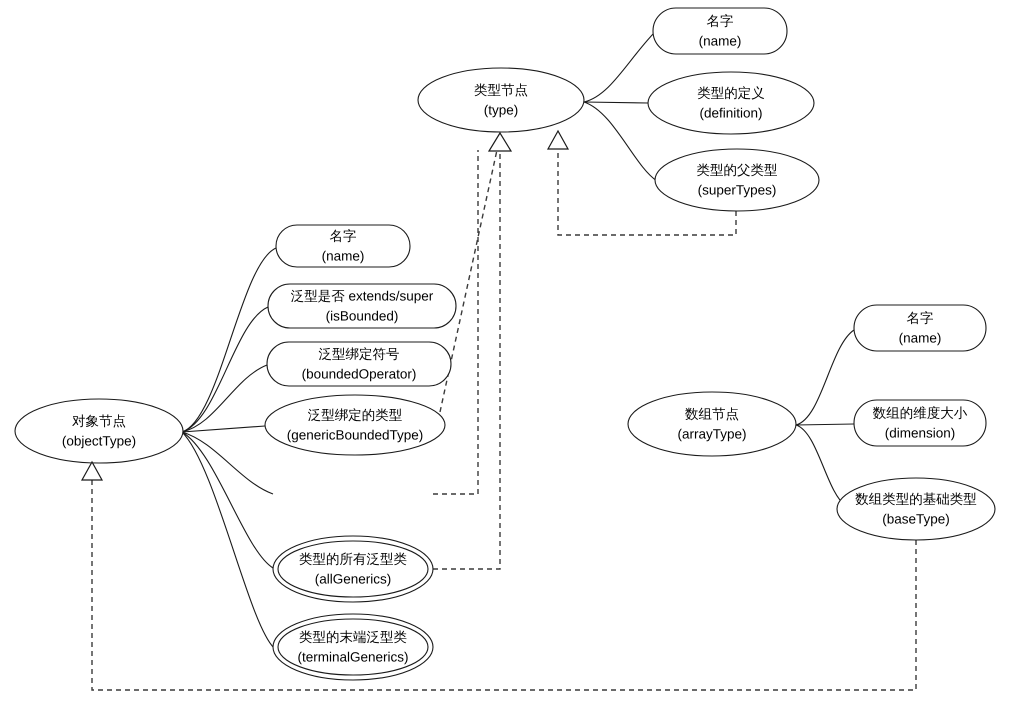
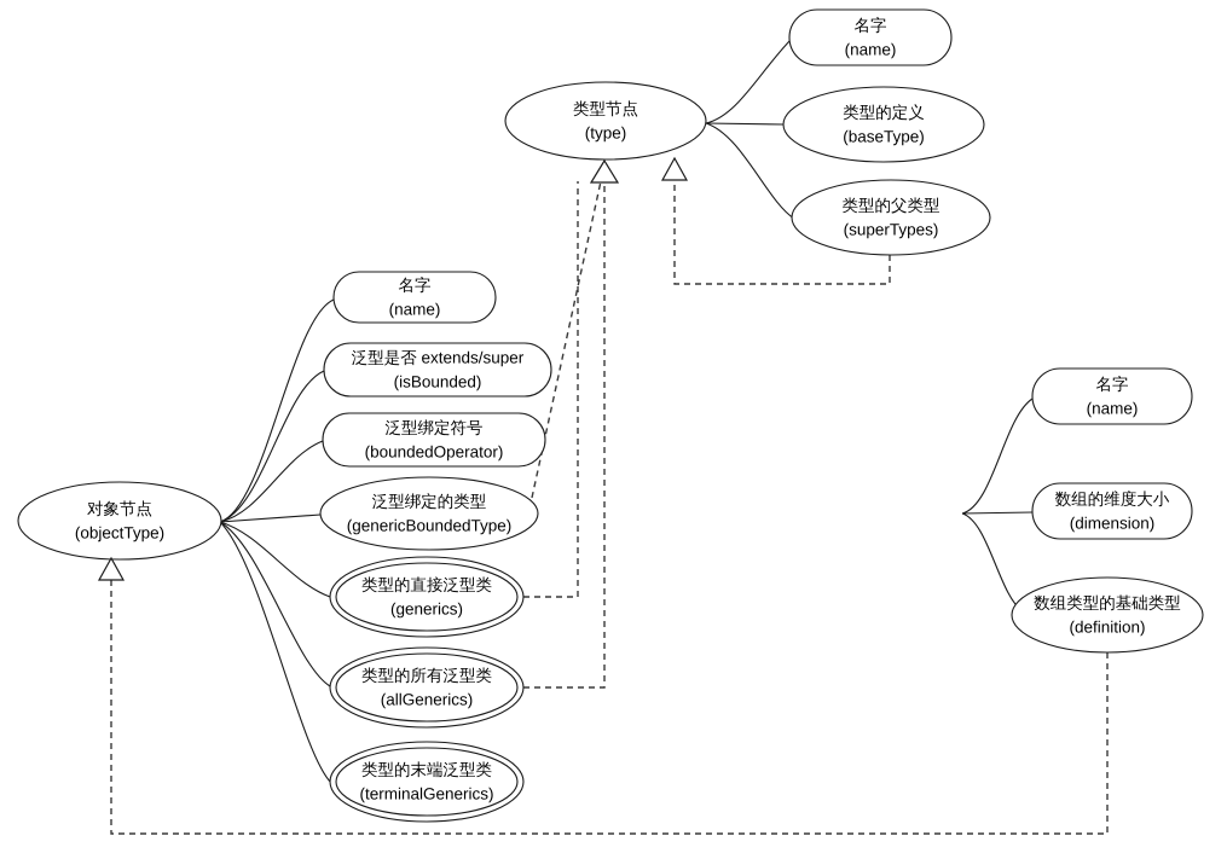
  类型节点
  (type)
  对象节点
  (objectType)
- 数组节点
- (arrayType)
  名字
  (name)
  类型的定义
- (definition)
+ (baseType)
  类型的父类型
  (superTypes)
  名字
  (name)
  泛型是否 extends/super
  (isBounded)
  泛型绑定符号
  (boundedOperator)
  泛型绑定的类型
  (genericBoundedType)
+ 类型的直接泛型类
+ (generics)
  类型的所有泛型类
  (allGenerics)
  类型的末端泛型类
  (terminalGenerics)
  名字
  (name)
  数组的维度大小
  (dimension)
  数组类型的基础类型
- (baseType)
+ (definition)
